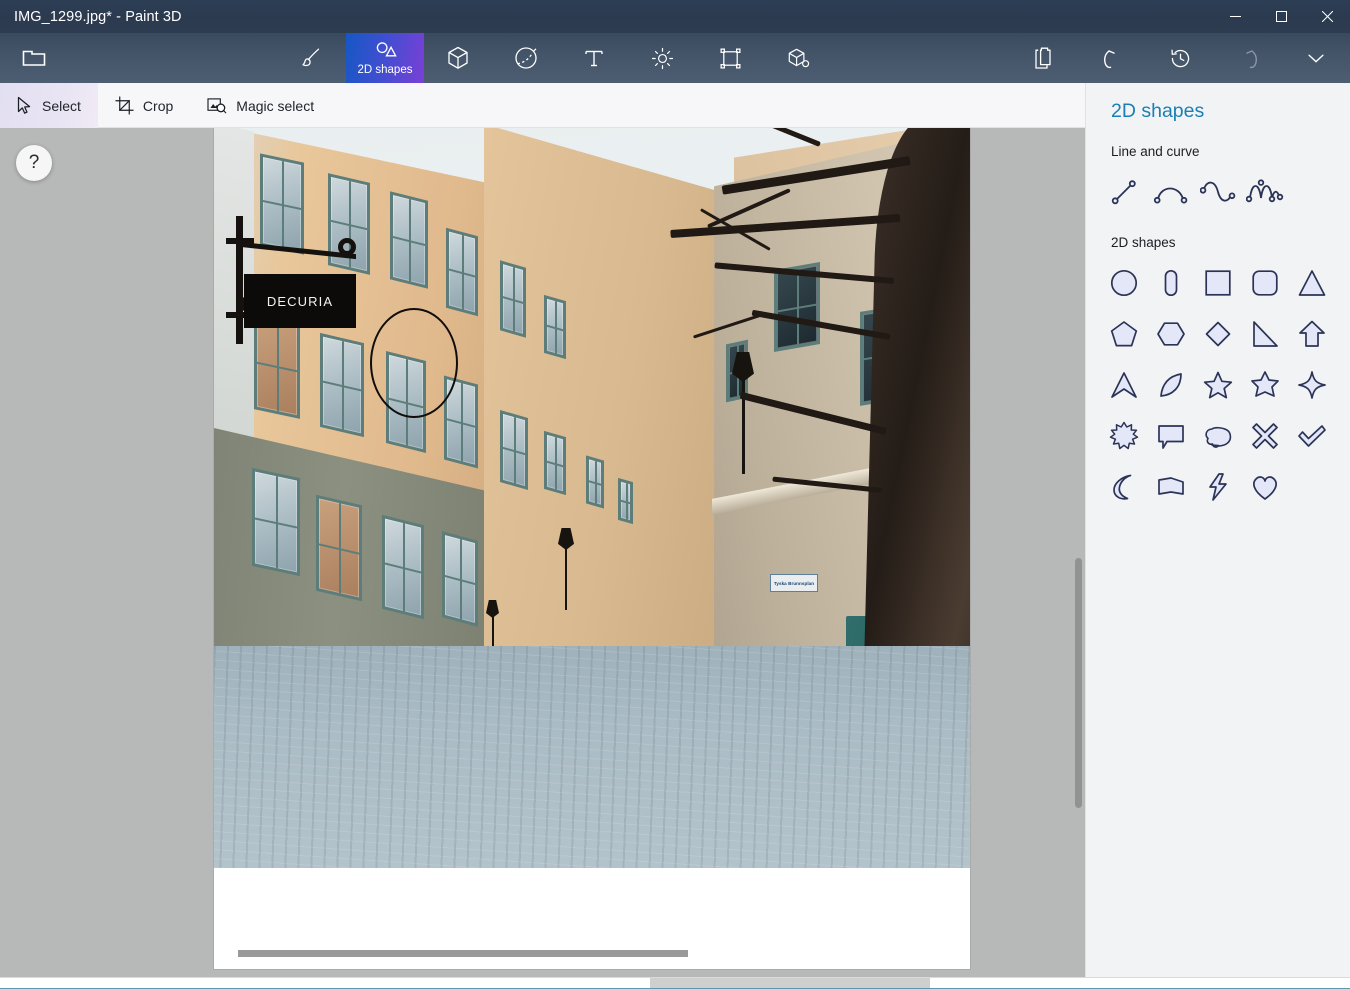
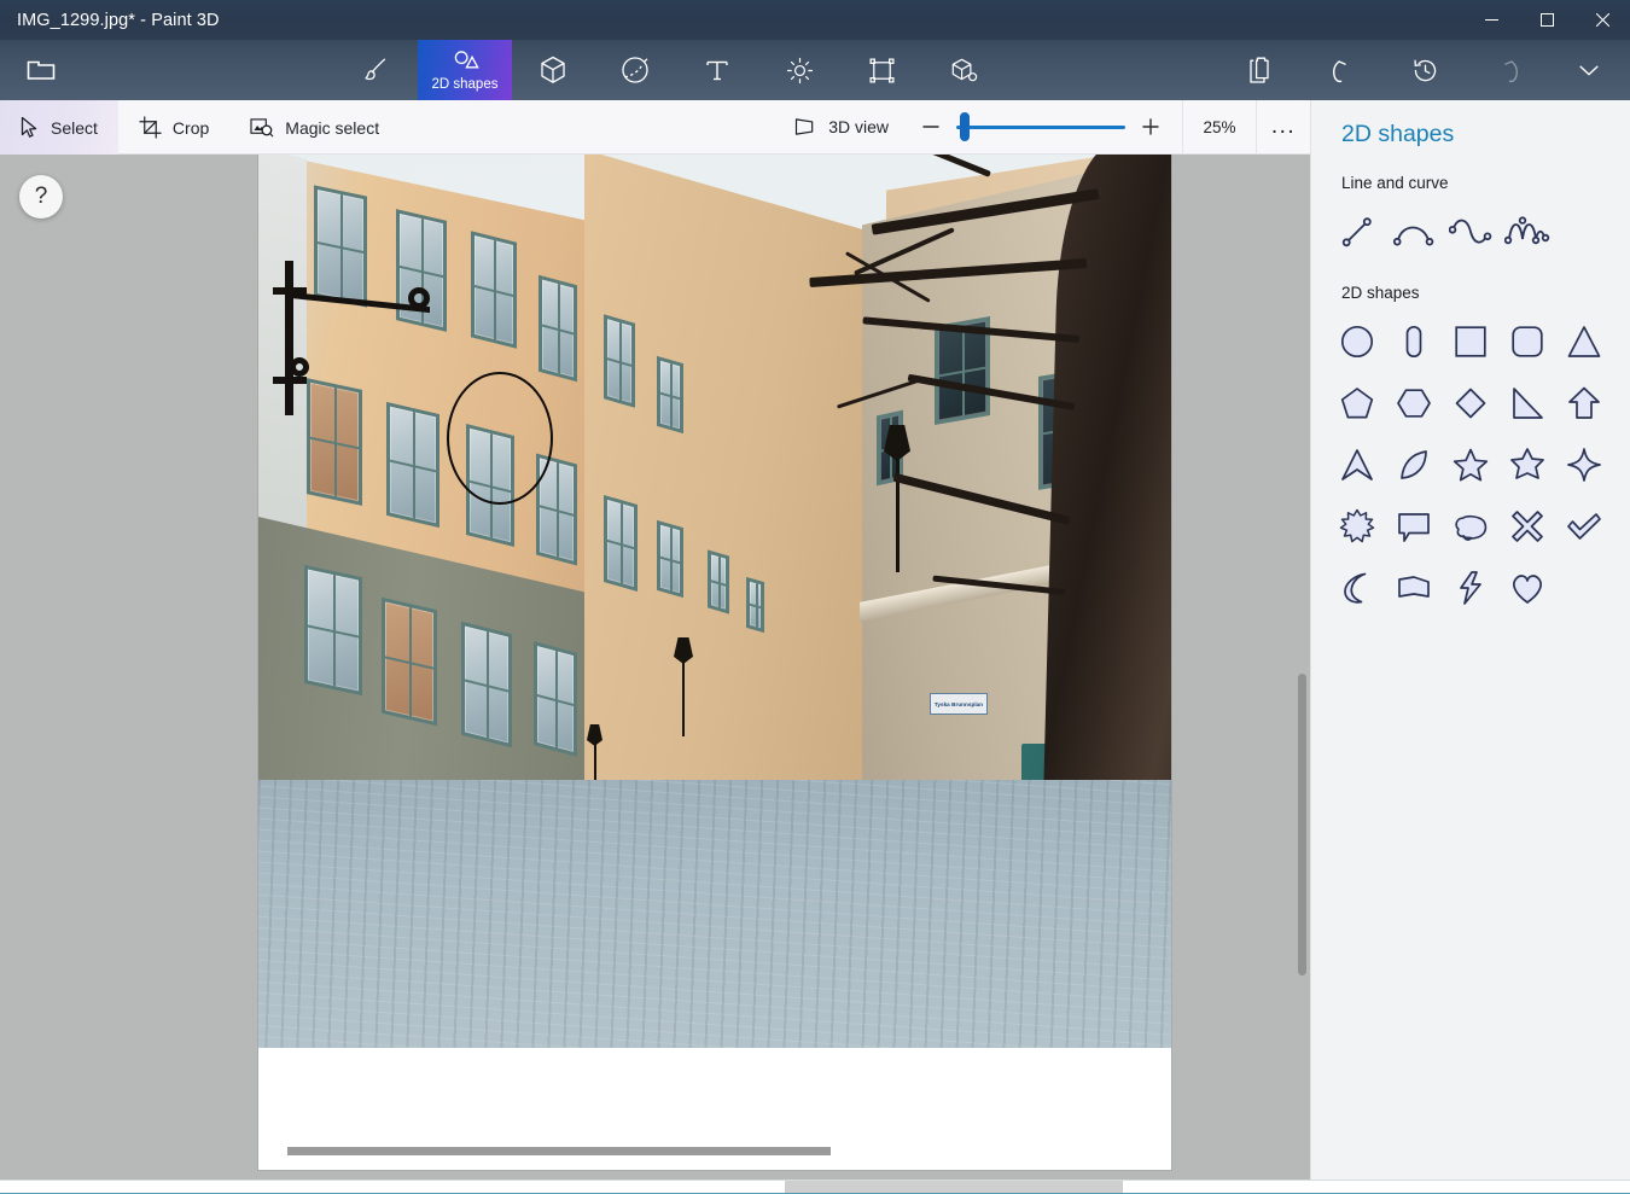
  IMG_1299.jpg* - Paint 3D
  2D shapes
  Select
  Crop
  Magic select
+ 3D view
+ 25%
+ ...
  ?
- DECURIA
  2D shapes
  Line and curve
  2D shapes
